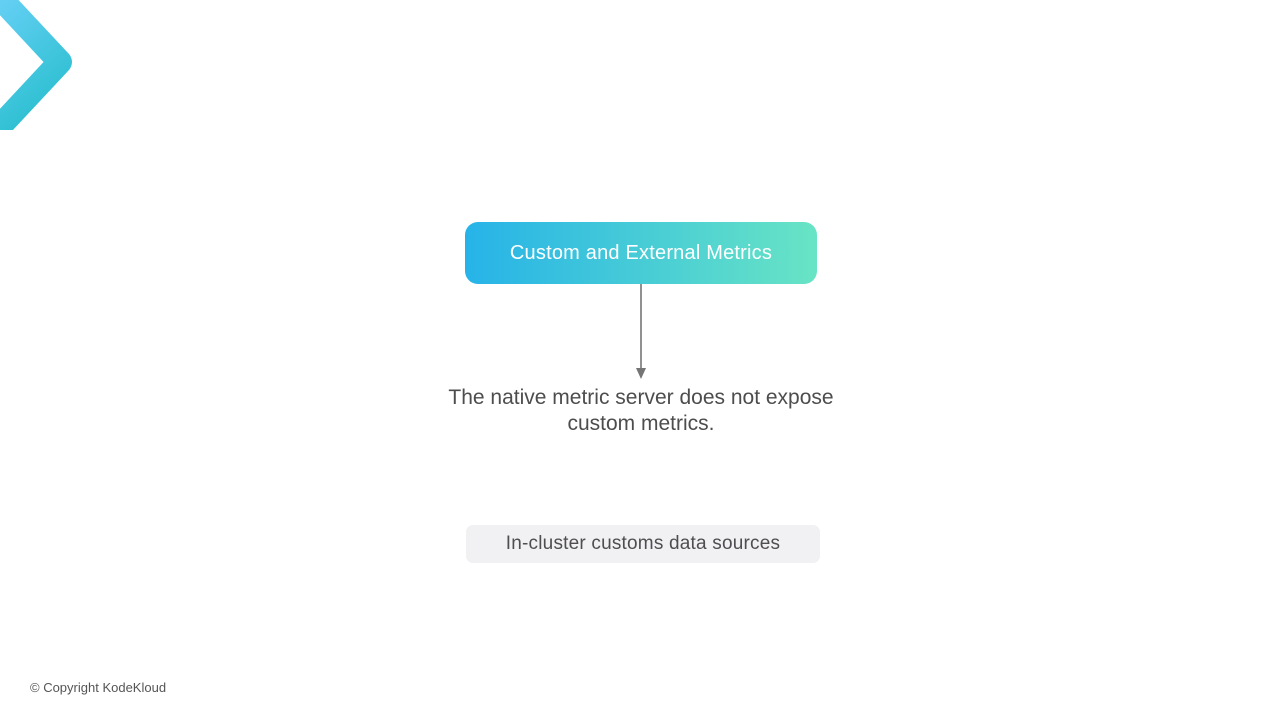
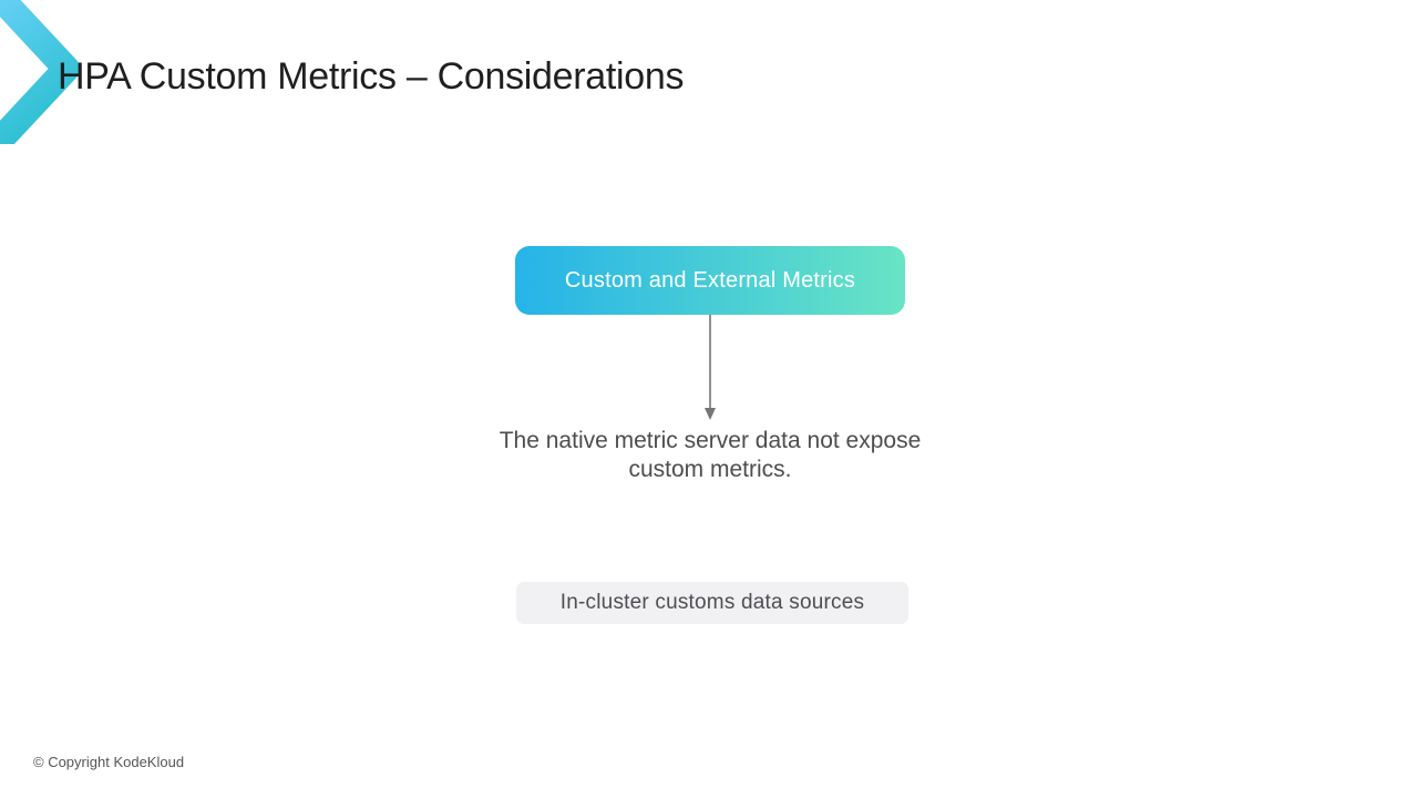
+ HPA Custom Metrics – Considerations
  Custom and External Metrics
- The native metric server does not expose custom metrics.
+ The native metric server data not expose custom metrics.
  In-cluster customs data sources
  © Copyright KodeKloud
